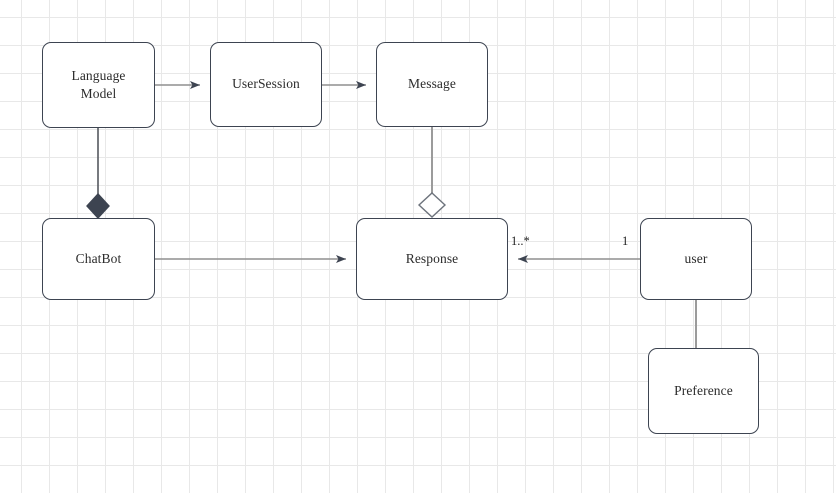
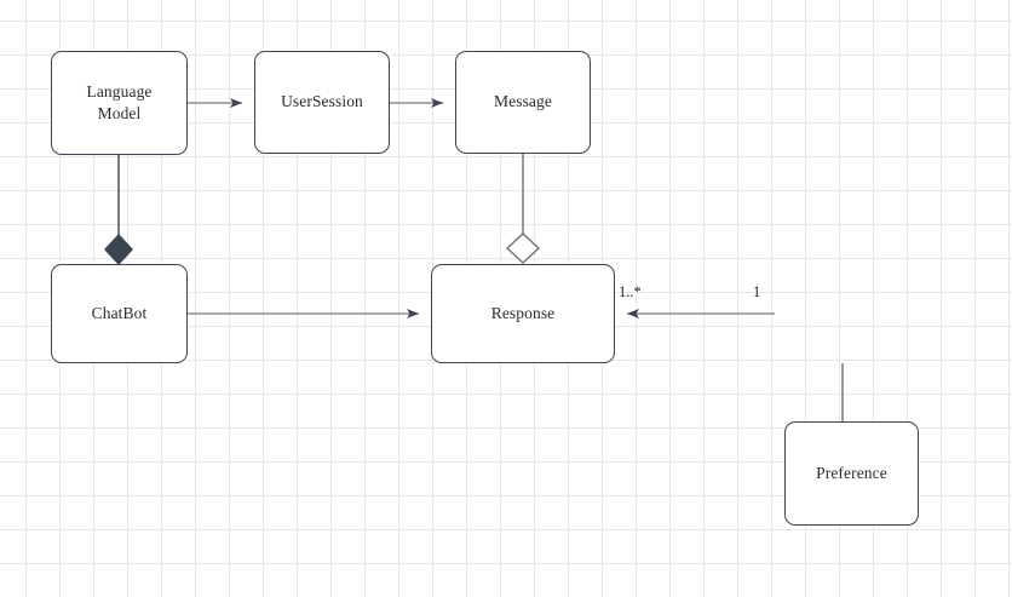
  Language
  Model
  UserSession
  Message
  ChatBot
  Response
- user
  Preference
  1..*
  1
